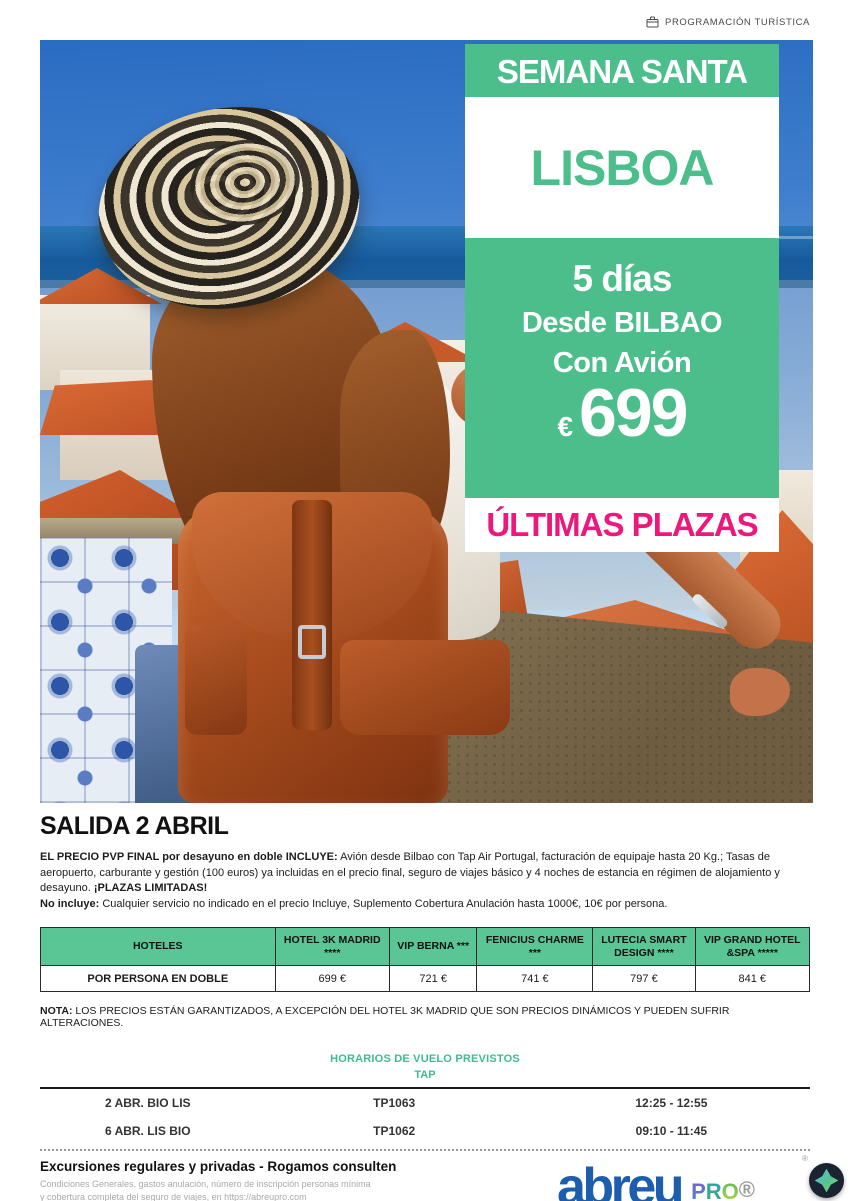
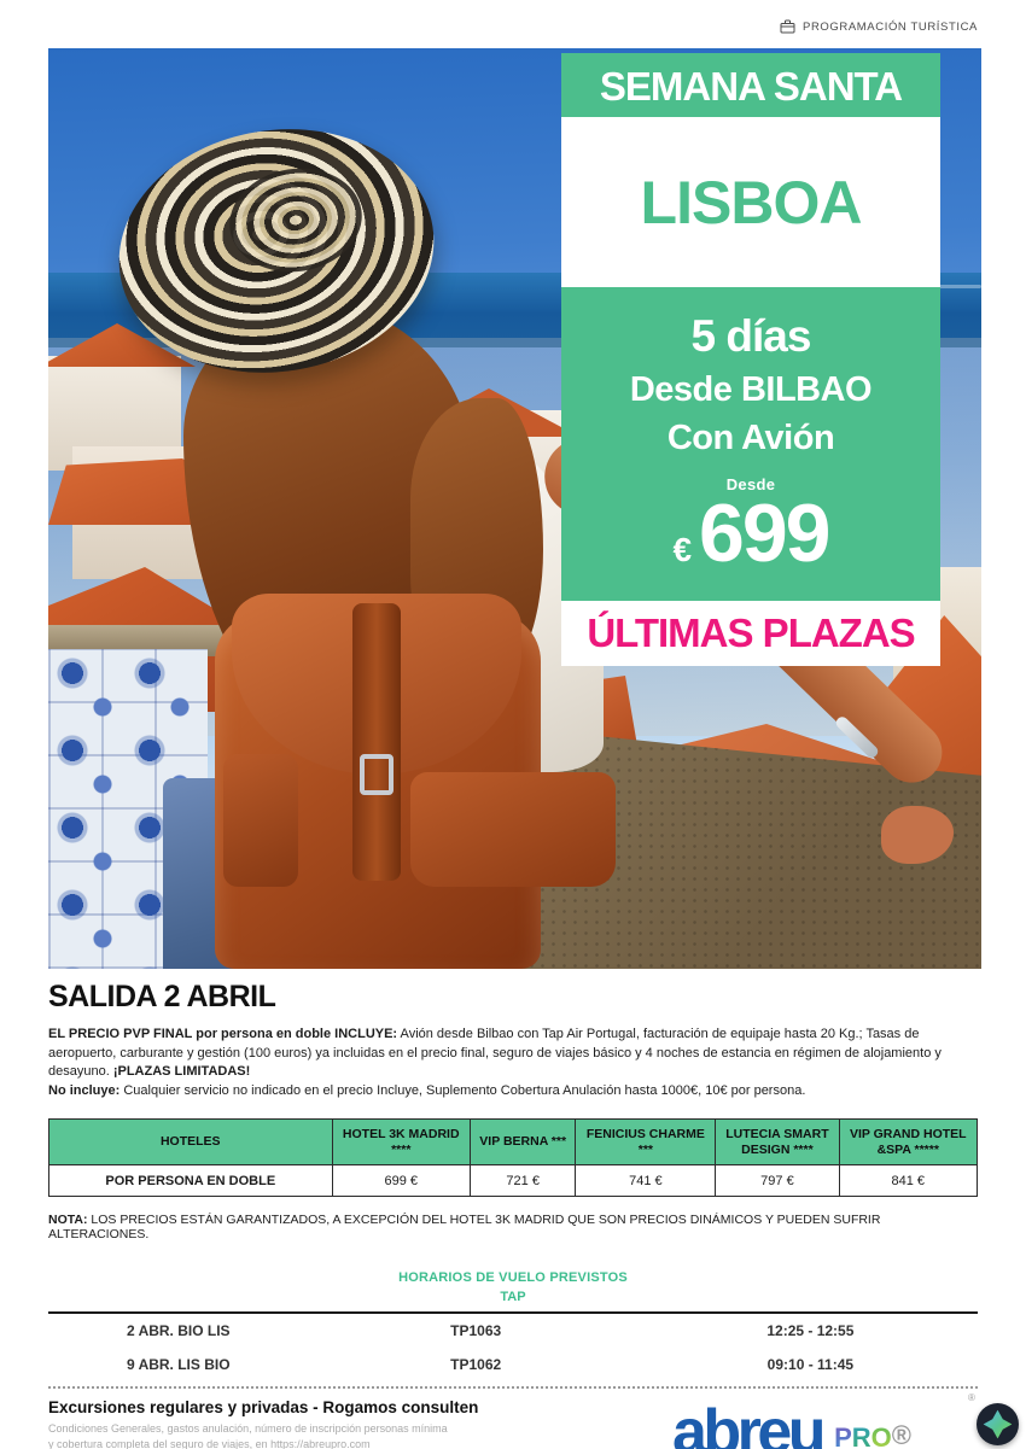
  PROGRAMACIÓN TURÍSTICA
  SEMANA SANTA
  LISBOA
  5 días
  Desde BILBAO
  Con Avión
+ Desde
  € 699
  ÚLTIMAS PLAZAS
  SALIDA 2 ABRIL
- EL PRECIO PVP FINAL por desayuno en doble INCLUYE: Avión desde Bilbao con Tap Air Portugal, facturación de equipaje hasta 20 Kg.; Tasas de aeropuerto, carburante y gestión (100 euros) ya incluidas en el precio final, seguro de viajes básico y 4 noches de estancia en régimen de alojamiento y desayuno. ¡PLAZAS LIMITADAS!
+ EL PRECIO PVP FINAL por persona en doble INCLUYE: Avión desde Bilbao con Tap Air Portugal, facturación de equipaje hasta 20 Kg.; Tasas de aeropuerto, carburante y gestión (100 euros) ya incluidas en el precio final, seguro de viajes básico y 4 noches de estancia en régimen de alojamiento y desayuno. ¡PLAZAS LIMITADAS!
  No incluye: Cualquier servicio no indicado en el precio Incluye, Suplemento Cobertura Anulación hasta 1000€, 10€ por persona.
  HOTELES	HOTEL 3K MADRID****	VIP BERNA ***	FENICIUS CHARME***	LUTECIA SMARTDESIGN ****	VIP GRAND HOTEL&SPA *****
  POR PERSONA EN DOBLE	699 €	721 €	741 €	797 €	841 €
  NOTA: LOS PRECIOS ESTÁN GARANTIZADOS, A EXCEPCIÓN DEL HOTEL 3K MADRID QUE SON PRECIOS DINÁMICOS Y PUEDEN SUFRIR ALTERACIONES.
  HORARIOS DE VUELO PREVISTOS
  TAP
  2 ABR. BIO LIS
  TP1063
  12:25 - 12:55
- 6 ABR. LIS BIO
+ 9 ABR. LIS BIO
  TP1062
  09:10 - 11:45
  Excursiones regulares y privadas - Rogamos consulten
  Condiciones Generales, gastos anulación, número de inscripción personas mínima
  y cobertura completa del seguro de viajes, en https://abreupro.com
  abreu
  P
  R
  O
  ®
  ®
